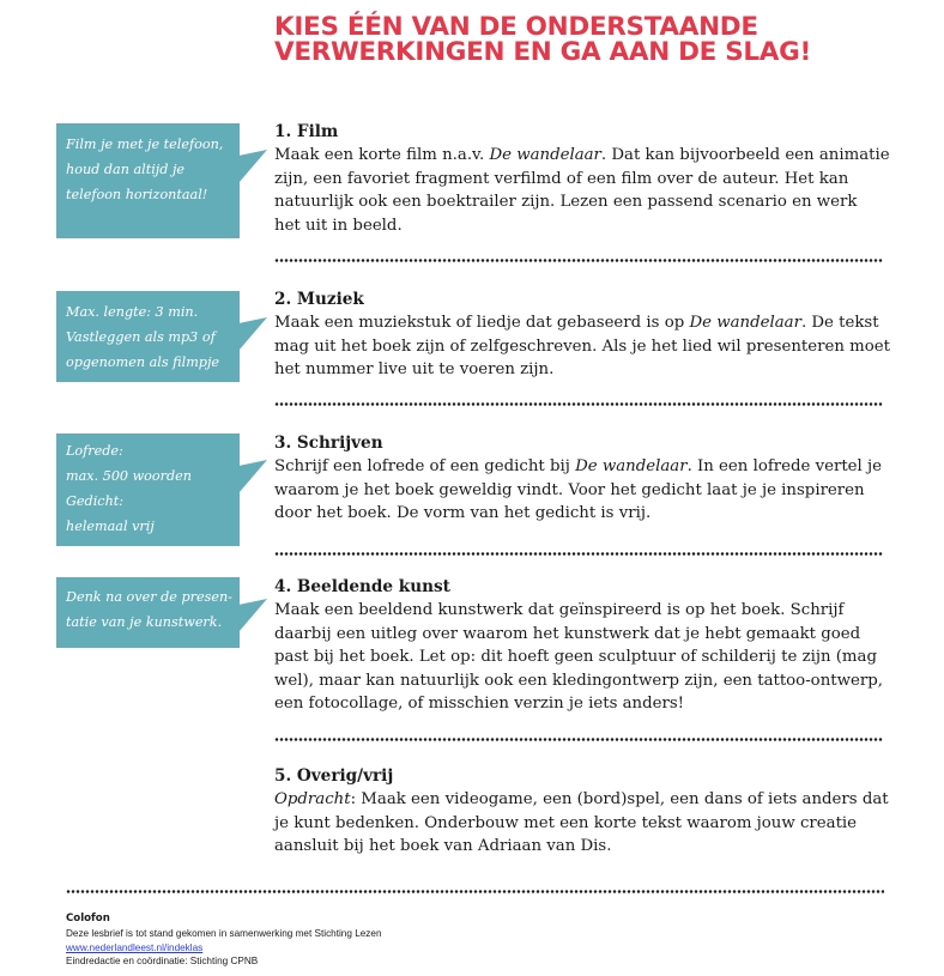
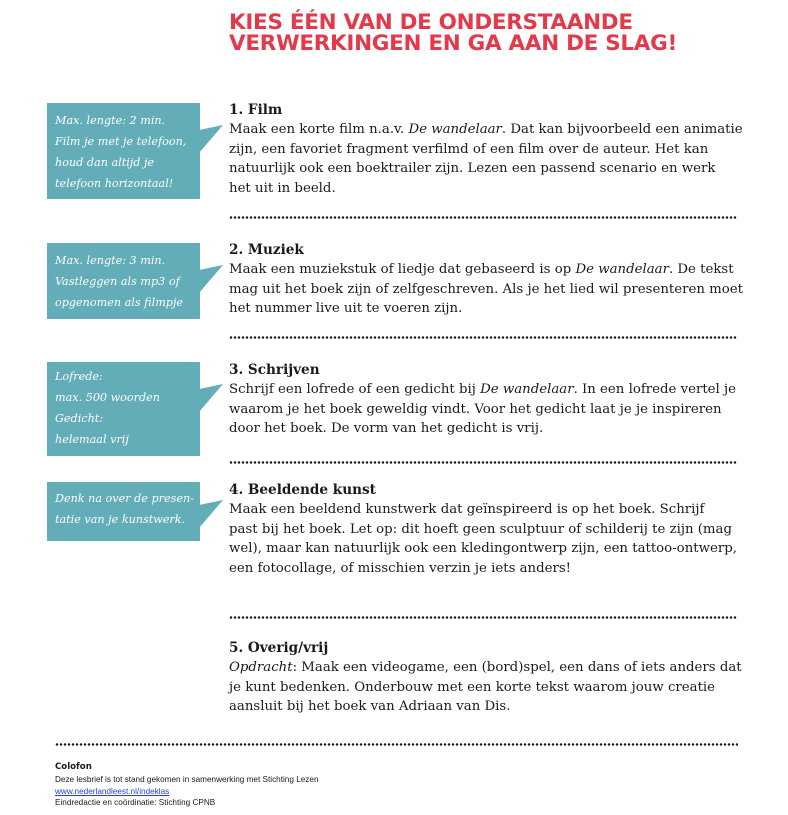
  KIES ÉÉN VAN DE ONDERSTAANDE
  VERWERKINGEN EN GA AAN DE SLAG!
+ Max. lengte: 2 min.
  Film je met je telefoon,
  houd dan altijd je
  telefoon horizontaal!
  Max. lengte: 3 min.
  Vastleggen als mp3 of
  opgenomen als filmpje
  Lofrede:
  max. 500 woorden
  Gedicht:
  helemaal vrij
  Denk na over de presen-
  tatie van je kunstwerk.
  1. Film
  Maak een korte film n.a.v. De wandelaar. Dat kan bijvoorbeeld een animatie
  zijn, een favoriet fragment verfilmd of een film over de auteur. Het kan
  natuurlijk ook een boektrailer zijn. Lezen een passend scenario en werk
  het uit in beeld.
  2. Muziek
  Maak een muziekstuk of liedje dat gebaseerd is op De wandelaar. De tekst
  mag uit het boek zijn of zelfgeschreven. Als je het lied wil presenteren moet
  het nummer live uit te voeren zijn.
  3. Schrijven
  Schrijf een lofrede of een gedicht bij De wandelaar. In een lofrede vertel je
  waarom je het boek geweldig vindt. Voor het gedicht laat je je inspireren
  door het boek. De vorm van het gedicht is vrij.
  4. Beeldende kunst
  Maak een beeldend kunstwerk dat geïnspireerd is op het boek. Schrijf
- daarbij een uitleg over waarom het kunstwerk dat je hebt gemaakt goed
  past bij het boek. Let op: dit hoeft geen sculptuur of schilderij te zijn (mag
  wel), maar kan natuurlijk ook een kledingontwerp zijn, een tattoo-ontwerp,
  een fotocollage, of misschien verzin je iets anders!
  5. Overig/vrij
  Opdracht: Maak een videogame, een (bord)spel, een dans of iets anders dat
  je kunt bedenken. Onderbouw met een korte tekst waarom jouw creatie
  aansluit bij het boek van Adriaan van Dis.
  Colofon
  Deze lesbrief is tot stand gekomen in samenwerking met Stichting Lezen
  www.nederlandleest.nl/indeklas
  Eindredactie en coördinatie: Stichting CPNB
